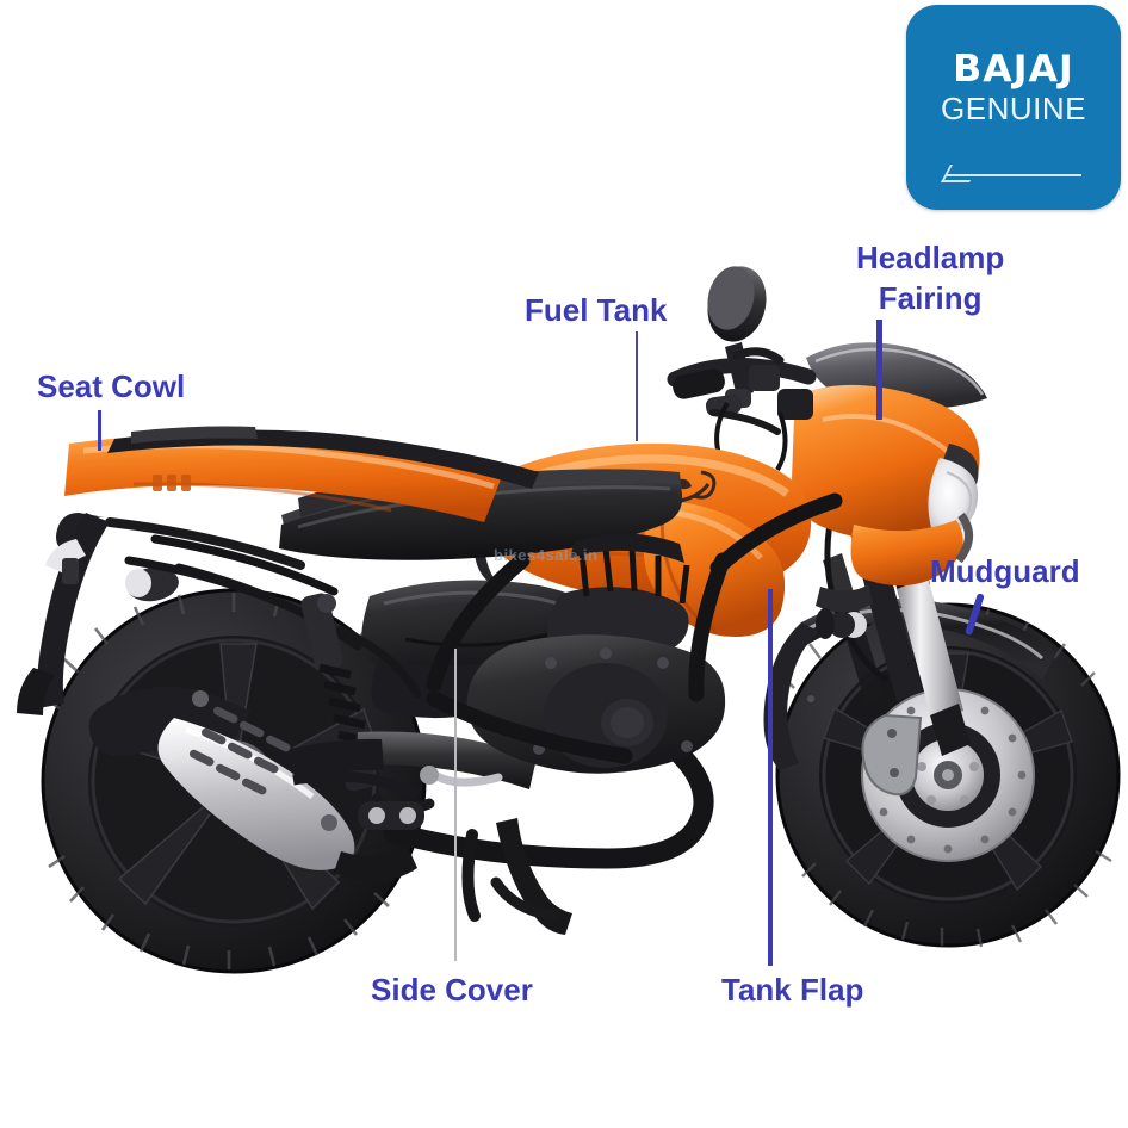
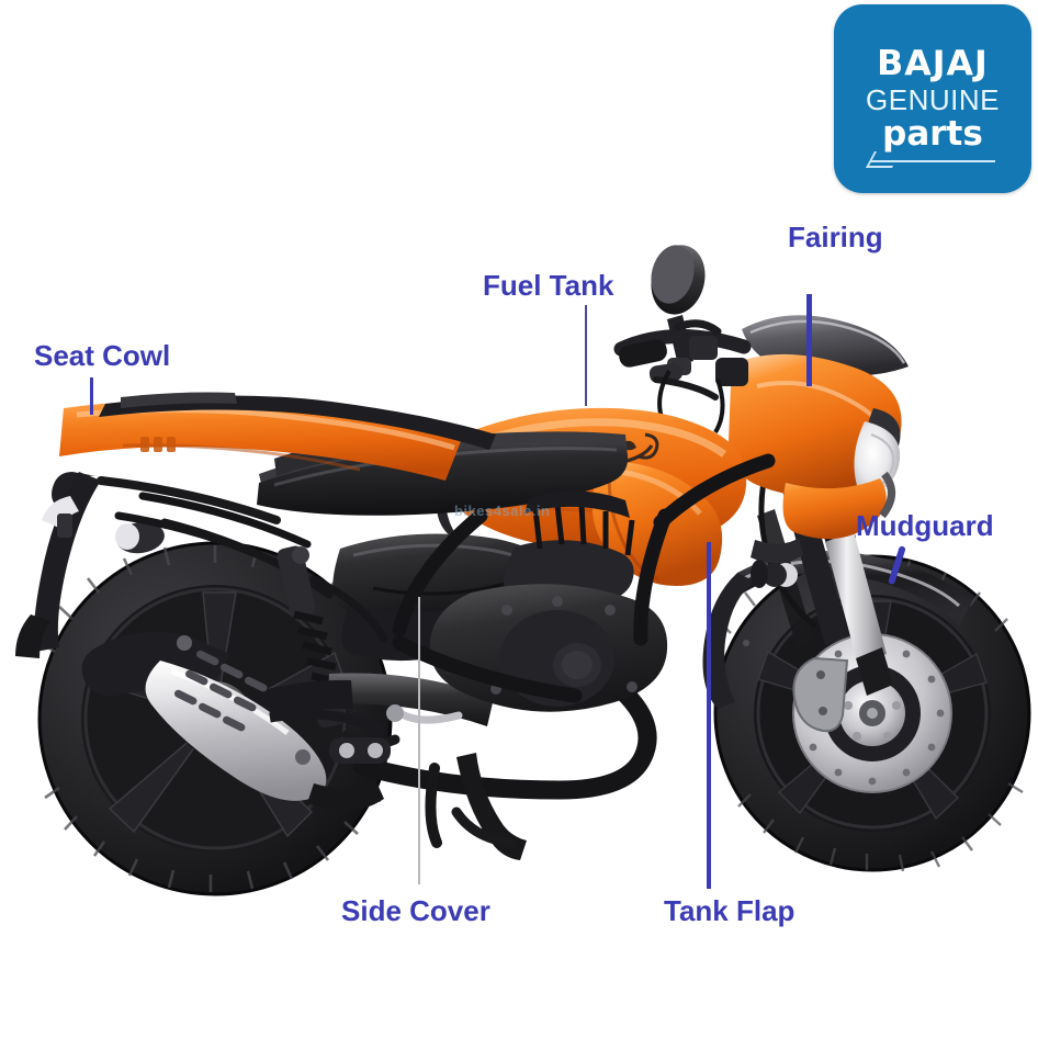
  bikes4sale.in
  BAJAJ
  GENUINE
+ parts
  Seat Cowl
  Fuel Tank
- Headlamp
  Fairing
  Mudguard
  Side Cover
  Tank Flap
